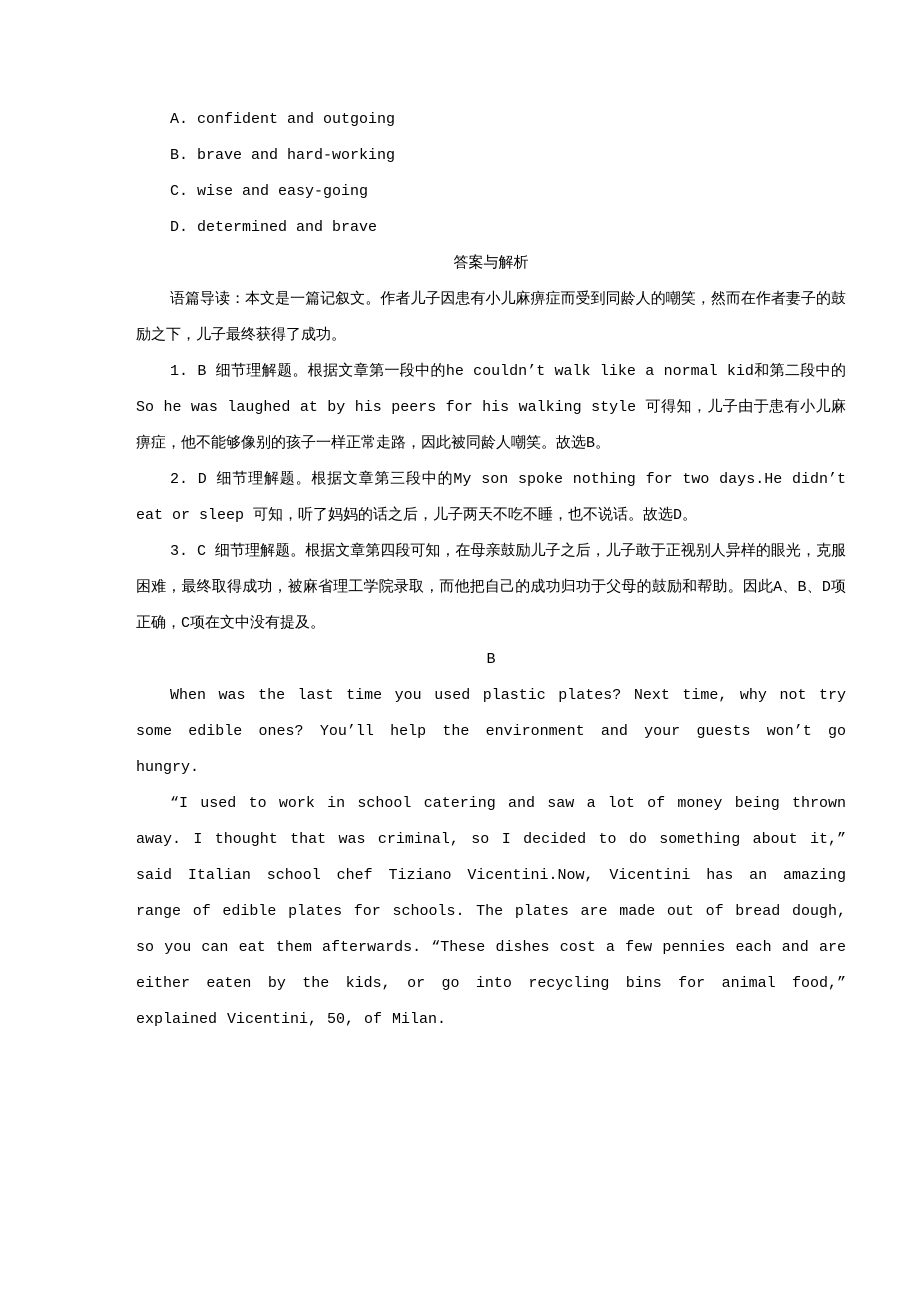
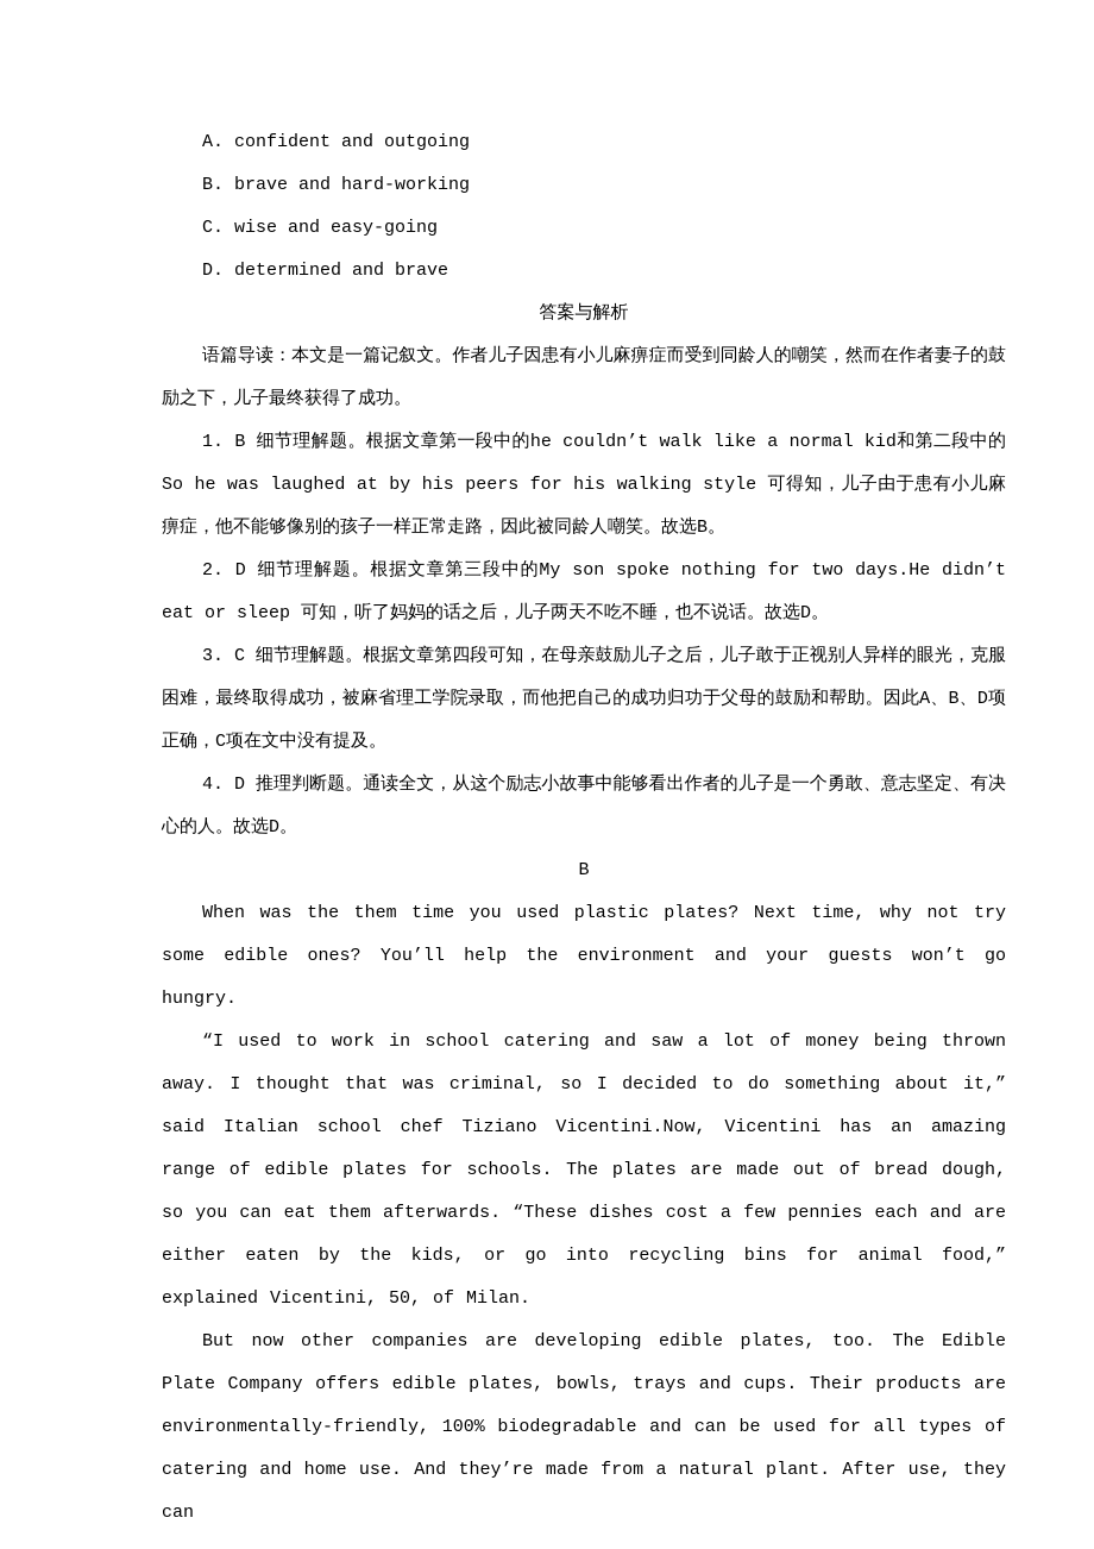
  A. confident and outgoing
  B. brave and hard-working
  C. wise and easy-going
  D. determined and brave
  答案与解析
  语篇导读：本文是一篇记叙文。作者儿子因患有小儿麻痹症而受到同龄人的嘲笑，然而在作者妻子的鼓励之下，儿子最终获得了成功。
  1. B 细节理解题。根据文章第一段中的he couldn’t walk like a normal kid和第二段中的So he was laughed at by his peers for his walking style 可得知，儿子由于患有小儿麻痹症，他不能够像别的孩子一样正常走路，因此被同龄人嘲笑。故选B。
  2. D 细节理解题。根据文章第三段中的My son spoke nothing for two days.He didn’t eat or sleep 可知，听了妈妈的话之后，儿子两天不吃不睡，也不说话。故选D。
  3. C 细节理解题。根据文章第四段可知，在母亲鼓励儿子之后，儿子敢于正视别人异样的眼光，克服困难，最终取得成功，被麻省理工学院录取，而他把自己的成功归功于父母的鼓励和帮助。因此A、B、D项正确，C项在文中没有提及。
+ 4. D 推理判断题。通读全文，从这个励志小故事中能够看出作者的儿子是一个勇敢、意志坚定、有决心的人。故选D。
  B
- When was the last time you used plastic plates? Next time, why not try some edible ones? You’ll help the environment and your guests won’t go hungry.
+ When was the them time you used plastic plates? Next time, why not try some edible ones? You’ll help the environment and your guests won’t go hungry.
  “I used to work in school catering and saw a lot of money being thrown away. I thought that was criminal, so I decided to do something about it,” said Italian school chef Tiziano Vicentini.Now, Vicentini has an amazing range of edible plates for schools. The plates are made out of bread dough, so you can eat them afterwards. “These dishes cost a few pennies each and are either eaten by the kids, or go into recycling bins for animal food,” explained Vicentini, 50, of Milan.
+ But now other companies are developing edible plates, too. The Edible Plate Company offers edible plates, bowls, trays and cups. Their products are environmentally-friendly, 100% biodegradable and can be used for all types of catering and home use. And they’re made from a natural plant. After use, they can
